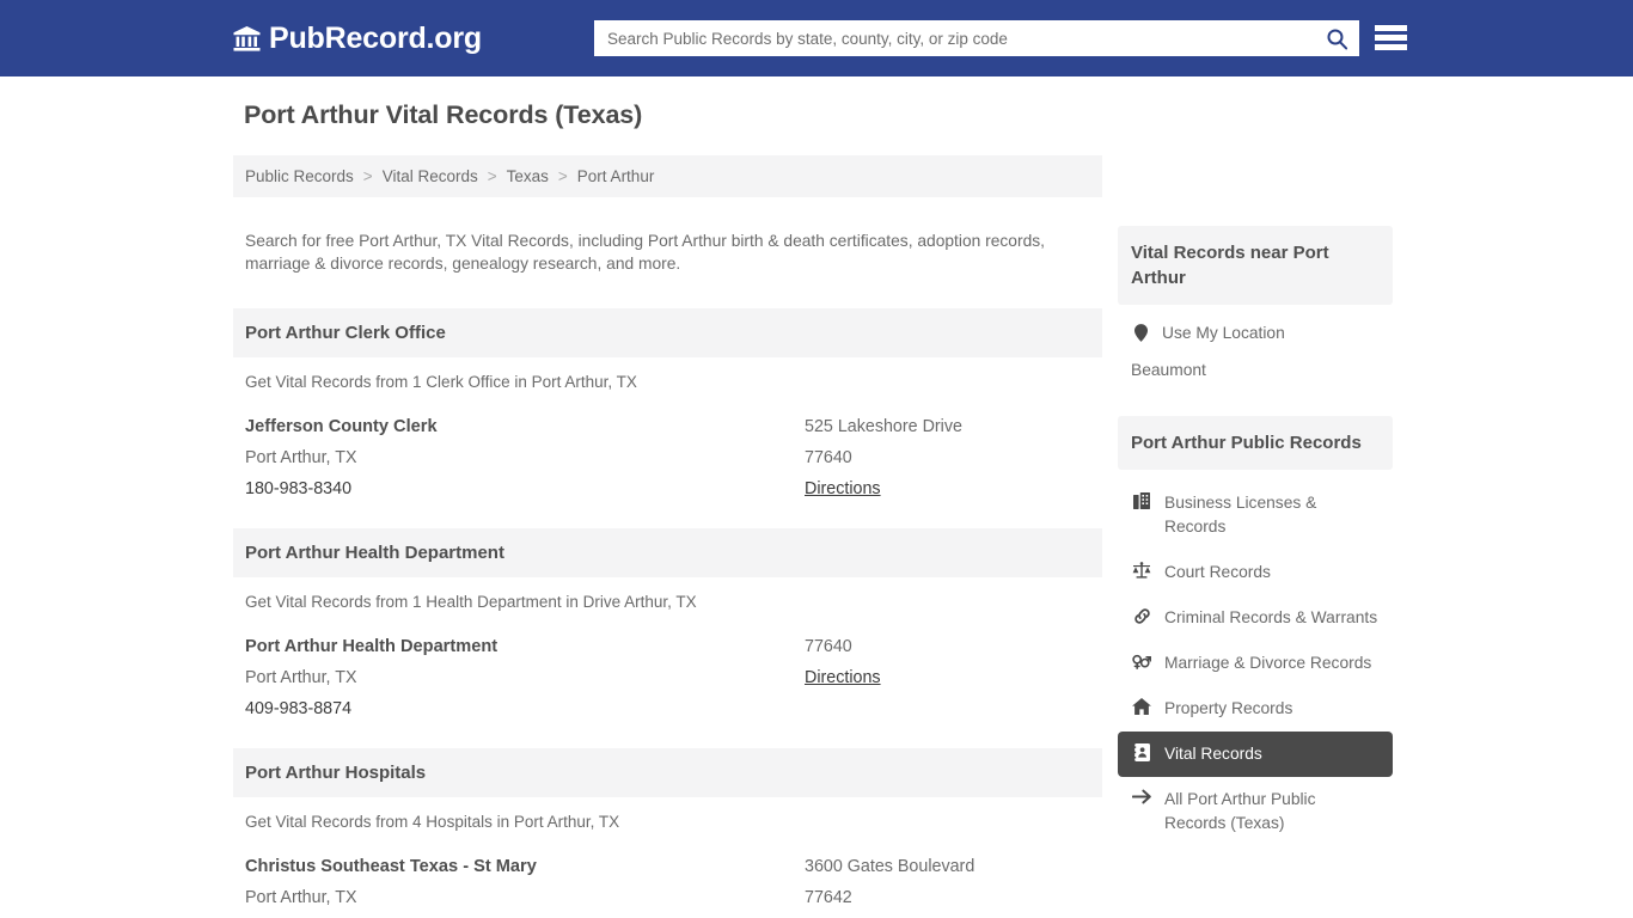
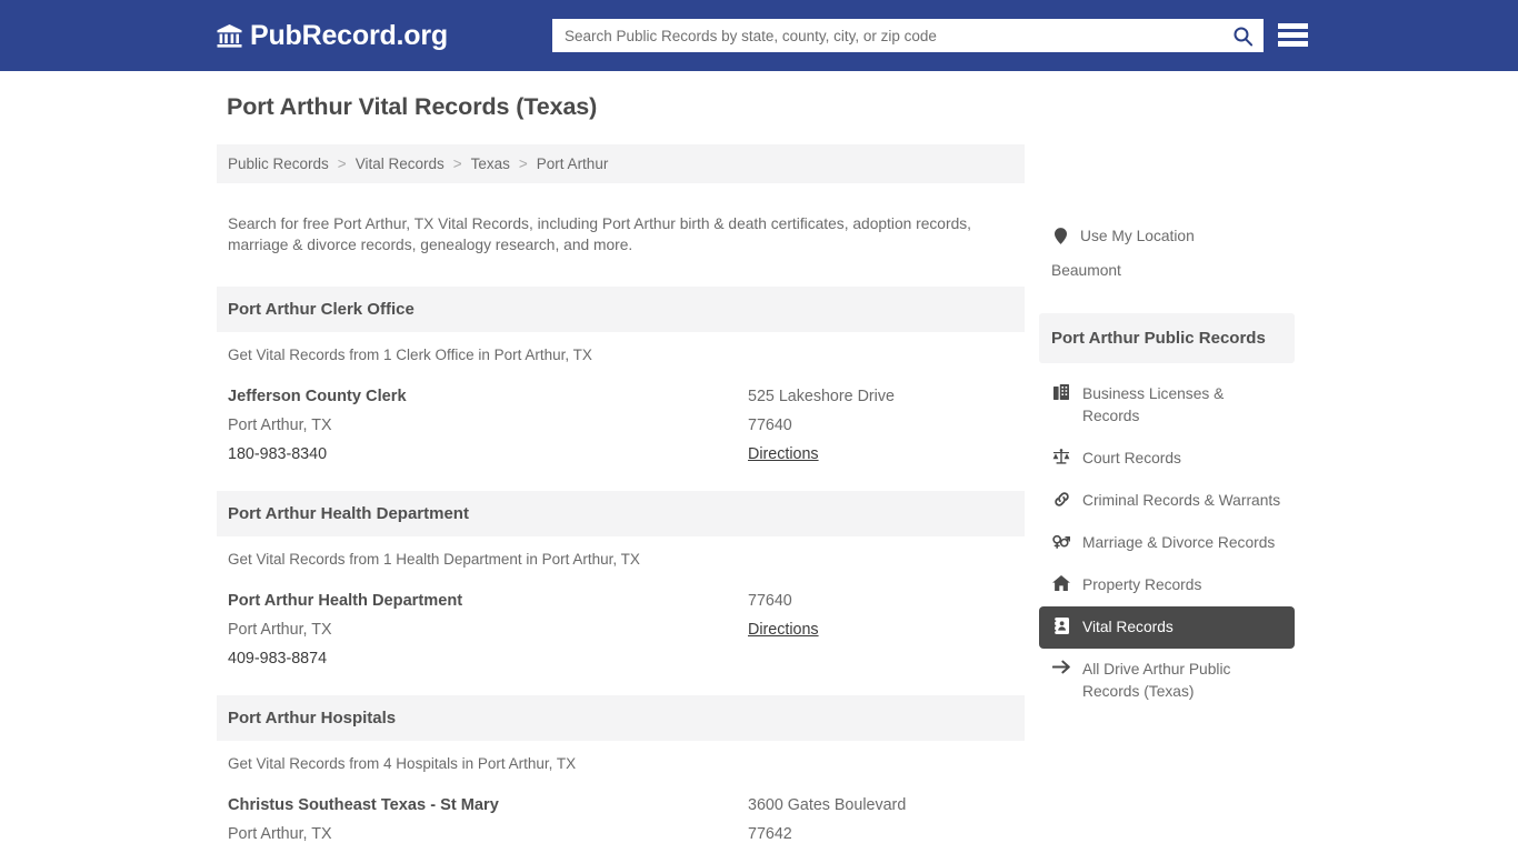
  PubRecord.org
  Search Public Records by state, county, city, or zip code
  Port Arthur Vital Records (Texas)
  Public Records
  >
  Vital Records
  >
  Texas
  >
  Port Arthur
  Search for free Port Arthur, TX Vital Records, including Port Arthur birth & death certificates, adoption records, marriage & divorce records, genealogy research, and more.
  Port Arthur Clerk Office
  Get Vital Records from 1 Clerk Office in Port Arthur, TX
  Jefferson County Clerk
  Port Arthur, TX
  180-983-8340
  525 Lakeshore Drive
  77640
  Directions
  Port Arthur Health Department
- Get Vital Records from 1 Health Department in Drive Arthur, TX
+ Get Vital Records from 1 Health Department in Port Arthur, TX
  Port Arthur Health Department
  Port Arthur, TX
  409-983-8874
  77640
  Directions
  Port Arthur Hospitals
  Get Vital Records from 4 Hospitals in Port Arthur, TX
  Christus Southeast Texas - St Mary
  Port Arthur, TX
  3600 Gates Boulevard
  77642
- Vital Records near Port Arthur
  Use My Location
  Beaumont
  Port Arthur Public Records
  Business Licenses & Records
  Court Records
  Criminal Records & Warrants
  Marriage & Divorce Records
  Property Records
  Vital Records
- All Port Arthur Public Records (Texas)
+ All Drive Arthur Public Records (Texas)
